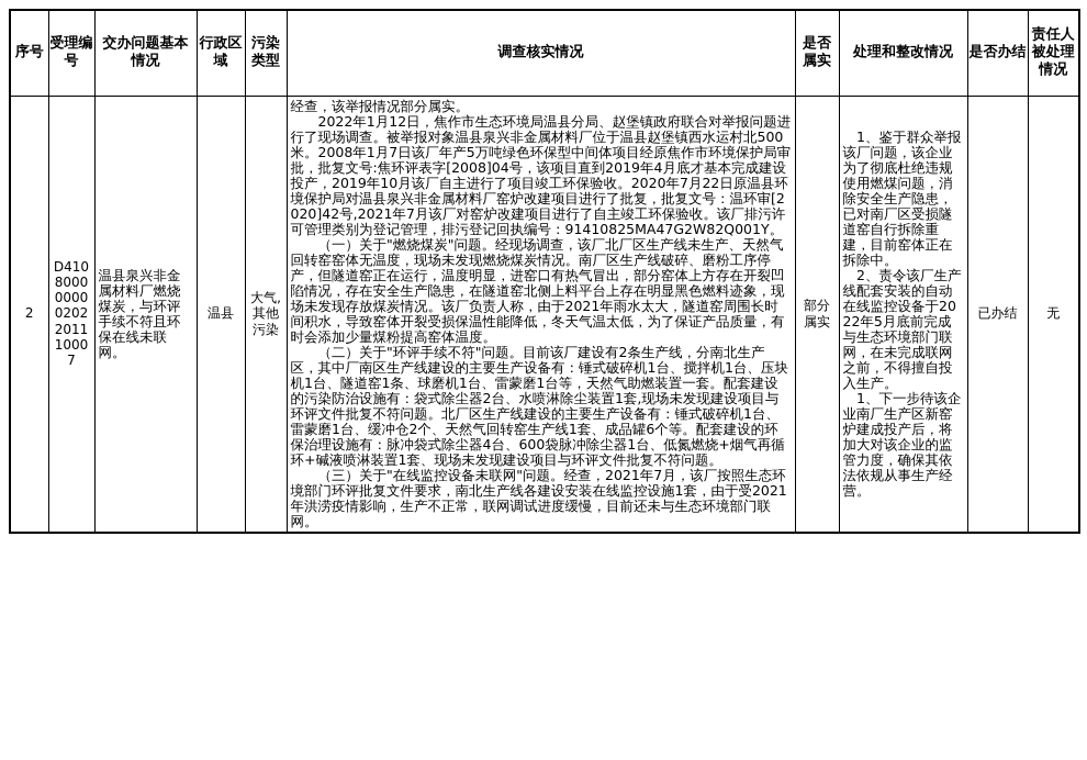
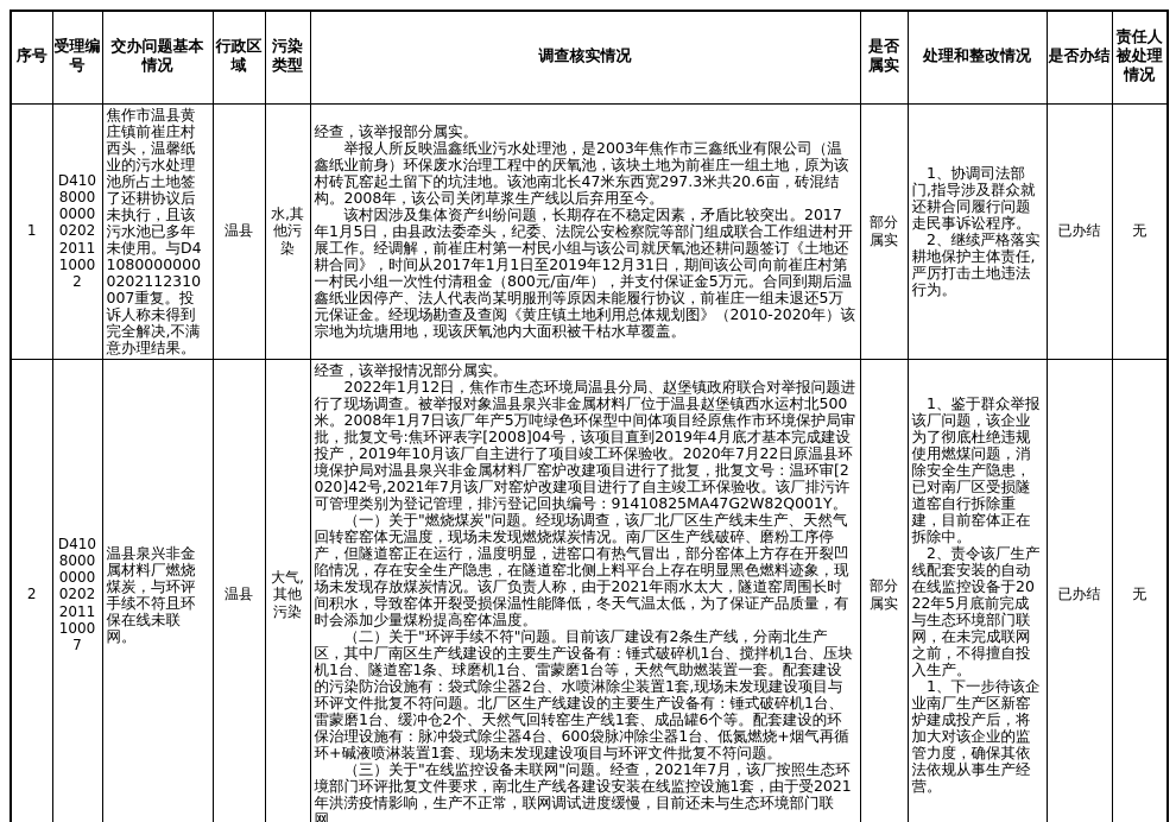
  序号	受理编号	交办问题基本情况	行政区域	污染类型	调查核实情况	是否属实	处理和整改情况	是否办结	责任人被处理情况
+ 1	D410800000000202201110002	焦作市温县黄庄镇前崔庄村西头，温馨纸业的污水处理池所占土地签了还耕协议后未执行，且该污水池已多年未使用。与D410800000000202112310007重复。投诉人称未得到完全解决,不满意办理结果。	温县	水,其他污染	经查，该举报部分属实。举报人所反映温鑫纸业污水处理池，是2003年焦作市三鑫纸业有限公司（温鑫纸业前身）环保废水治理工程中的厌氧池，该块土地为前崔庄一组土地，原为该村砖瓦窑起土留下的坑洼地。该池南北长47米东西宽297.3米共20.6亩，砖混结构。2008年，该公司关闭草浆生产线以后弃用至今。该村因涉及集体资产纠纷问题，长期存在不稳定因素，矛盾比较突出。2017年1月5日，由县政法委牵头，纪委、法院公安检察院等部门组成联合工作组进村开展工作。经调解，前崔庄村第一村民小组与该公司就厌氧池还耕问题签订《土地还耕合同》，时间从2017年1月1日至2019年12月31日，期间该公司向前崔庄村第一村民小组一次性付清租金（800元/亩/年），并支付保证金5万元。合同到期后温鑫纸业因停产、法人代表尚某明服刑等原因未能履行协议，前崔庄一组未退还5万元保证金。经现场勘查及查阅《黄庄镇土地利用总体规划图》（2010-2020年）该宗地为坑塘用地，现该厌氧池内大面积被干枯水草覆盖。	部分属实	1、协调司法部门,指导涉及群众就还耕合同履行问题走民事诉讼程序。2、继续严格落实耕地保护主体责任,严厉打击土地违法行为。	已办结	无
  2	D410800000000202201110007	温县泉兴非金属材料厂燃烧煤炭，与环评手续不符且环保在线未联网。	温县	大气,其他污染	经查，该举报情况部分属实。2022年1月12日，焦作市生态环境局温县分局、赵堡镇政府联合对举报问题进行了现场调查。被举报对象温县泉兴非金属材料厂位于温县赵堡镇西水运村北500米。2008年1月7日该厂年产5万吨绿色环保型中间体项目经原焦作市环境保护局审批，批复文号:焦环评表字[2008]04号，该项目直到2019年4月底才基本完成建设投产，2019年10月该厂自主进行了项目竣工环保验收。2020年7月22日原温县环境保护局对温县泉兴非金属材料厂窑炉改建项目进行了批复，批复文号：温环审[2020]42号,2021年7月该厂对窑炉改建项目进行了自主竣工环保验收。该厂排污许可管理类别为登记管理，排污登记回执编号：91410825MA47G2W82Q001Y。（一）关于"燃烧煤炭"问题。经现场调查，该厂北厂区生产线未生产、天然气回转窑窑体无温度，现场未发现燃烧煤炭情况。南厂区生产线破碎、磨粉工序停产，但隧道窑正在运行，温度明显，进窑口有热气冒出，部分窑体上方存在开裂凹陷情况，存在安全生产隐患，在隧道窑北侧上料平台上存在明显黑色燃料迹象，现场未发现存放煤炭情况。该厂负责人称，由于2021年雨水太大，隧道窑周围长时间积水，导致窑体开裂受损保温性能降低，冬天气温太低，为了保证产品质量，有时会添加少量煤粉提高窑体温度。（二）关于"环评手续不符"问题。目前该厂建设有2条生产线，分南北生产区，其中厂南区生产线建设的主要生产设备有：锤式破碎机1台、搅拌机1台、压块机1台、隧道窑1条、球磨机1台、雷蒙磨1台等，天然气助燃装置一套。配套建设的污染防治设施有：袋式除尘器2台、水喷淋除尘装置1套,现场未发现建设项目与环评文件批复不符问题。北厂区生产线建设的主要生产设备有：锤式破碎机1台、雷蒙磨1台、缓冲仓2个、天然气回转窑生产线1套、成品罐6个等。配套建设的环保治理设施有：脉冲袋式除尘器4台、600袋脉冲除尘器1台、低氮燃烧+烟气再循环+碱液喷淋装置1套、现场未发现建设项目与环评文件批复不符问题。（三）关于"在线监控设备未联网"问题。经查，2021年7月，该厂按照生态环境部门环评批复文件要求，南北生产线各建设安装在线监控设施1套，由于受2021年洪涝疫情影响，生产不正常，联网调试进度缓慢，目前还未与生态环境部门联网。	部分属实	1、鉴于群众举报该厂问题，该企业为了彻底杜绝违规使用燃煤问题，消除安全生产隐患，已对南厂区受损隧道窑自行拆除重建，目前窑体正在拆除中。2、责令该厂生产线配套安装的自动在线监控设备于2022年5月底前完成与生态环境部门联网，在未完成联网之前，不得擅自投入生产。1、下一步待该企业南厂生产区新窑炉建成投产后，将加大对该企业的监管力度，确保其依法依规从事生产经营。	已办结	无
